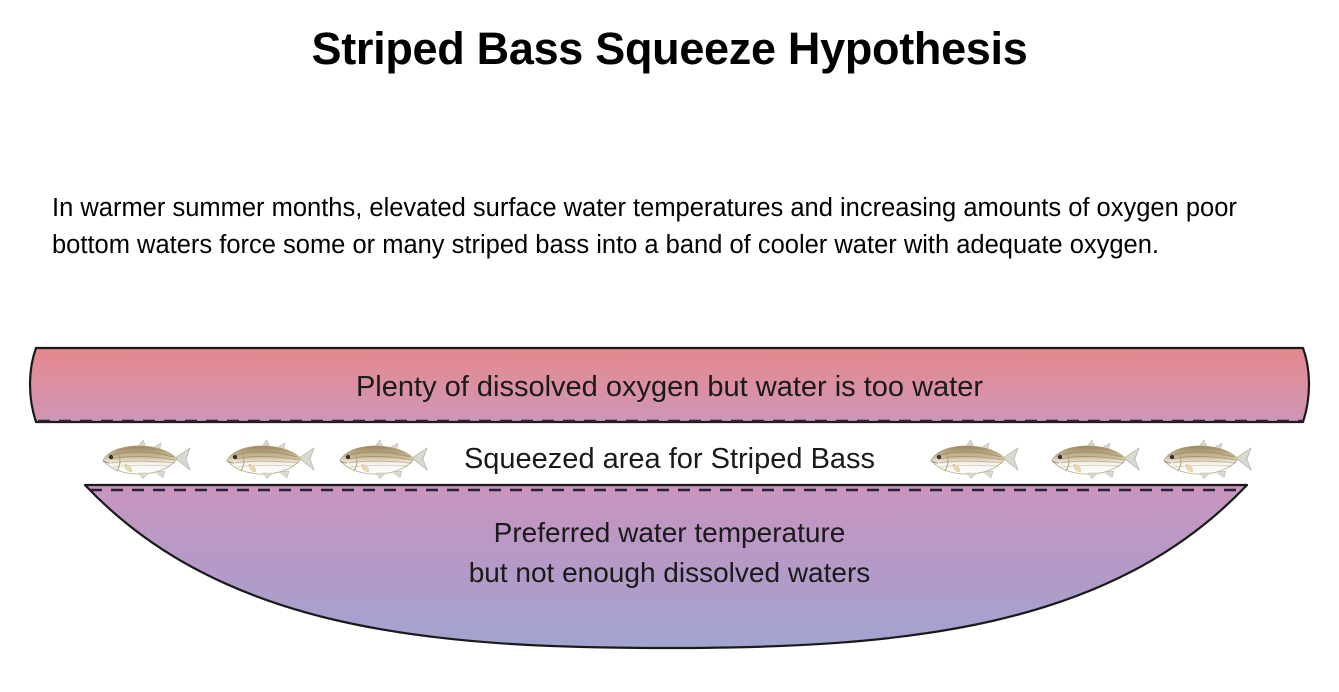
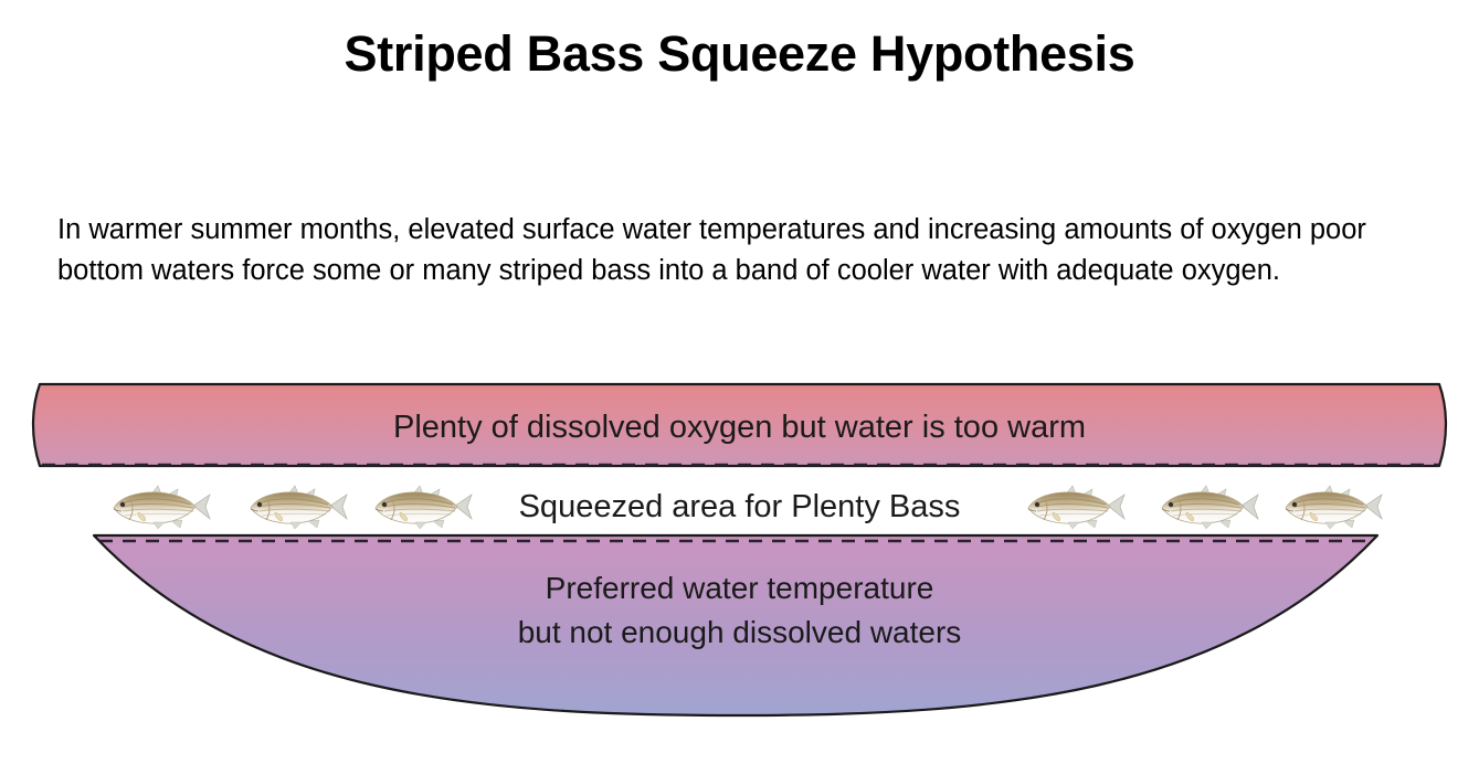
  Striped Bass Squeeze Hypothesis
  In warmer summer months, elevated surface water temperatures and increasing amounts of oxygen poor bottom waters force some or many striped bass into a band of cooler water with adequate oxygen.
- Plenty of dissolved oxygen but water is too water
+ Plenty of dissolved oxygen but water is too warm
- Squeezed area for Striped Bass
+ Squeezed area for Plenty Bass
  Preferred water temperature
  but not enough dissolved waters
